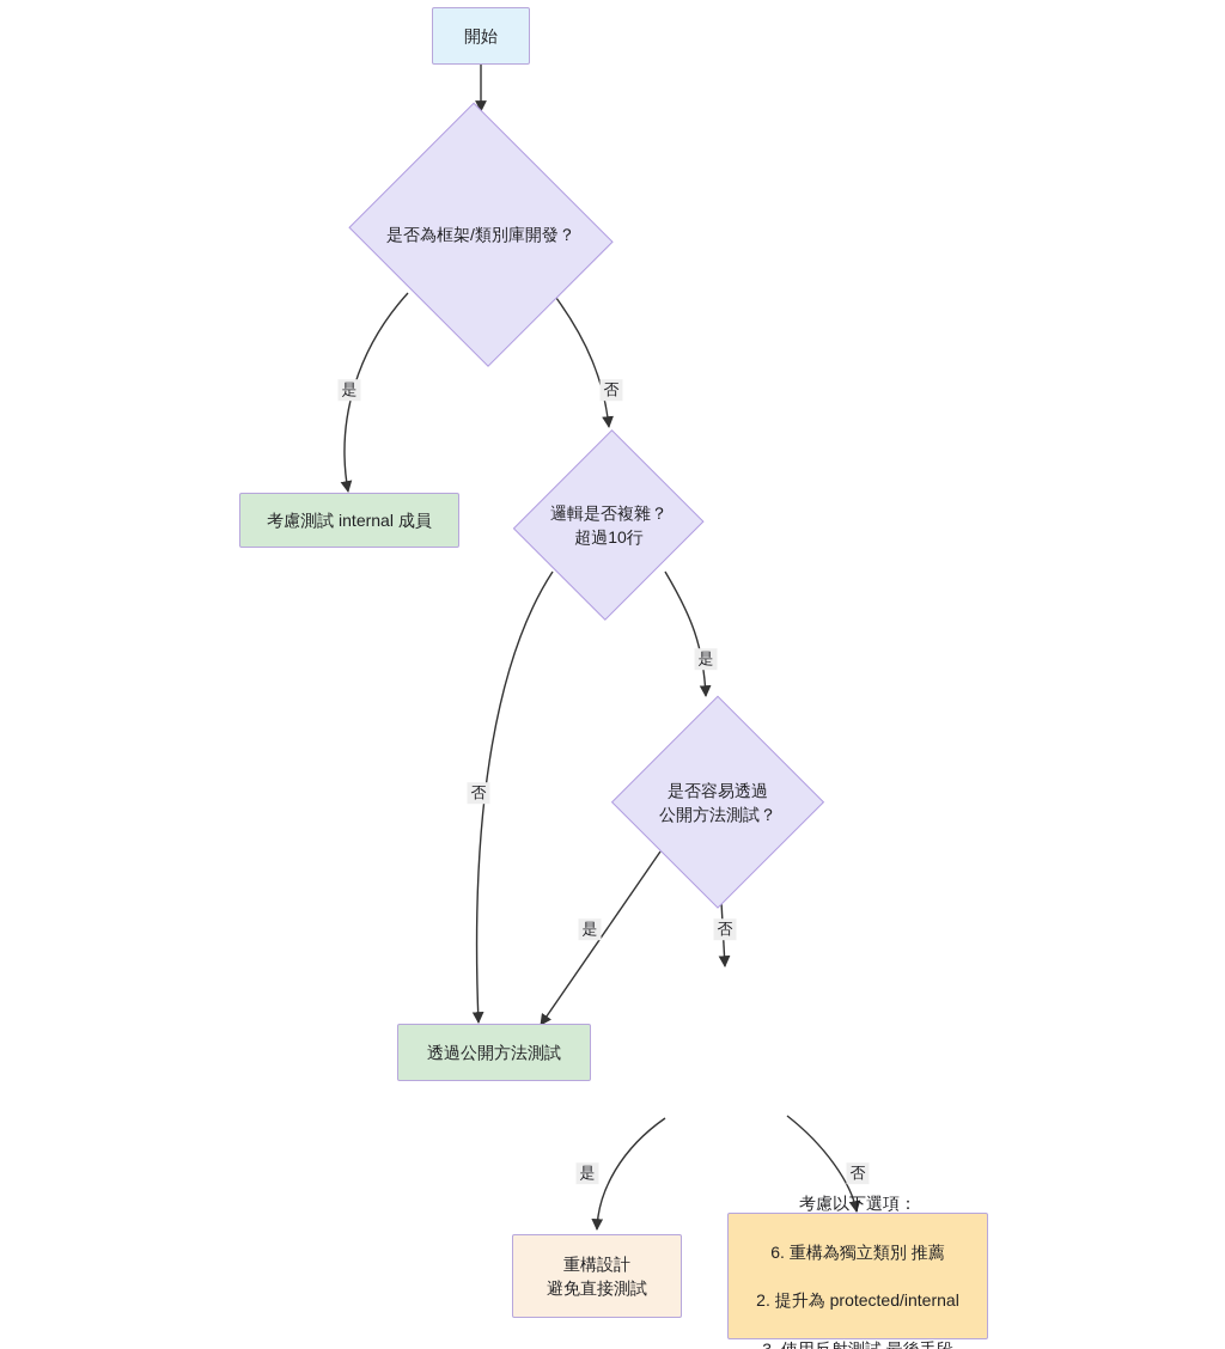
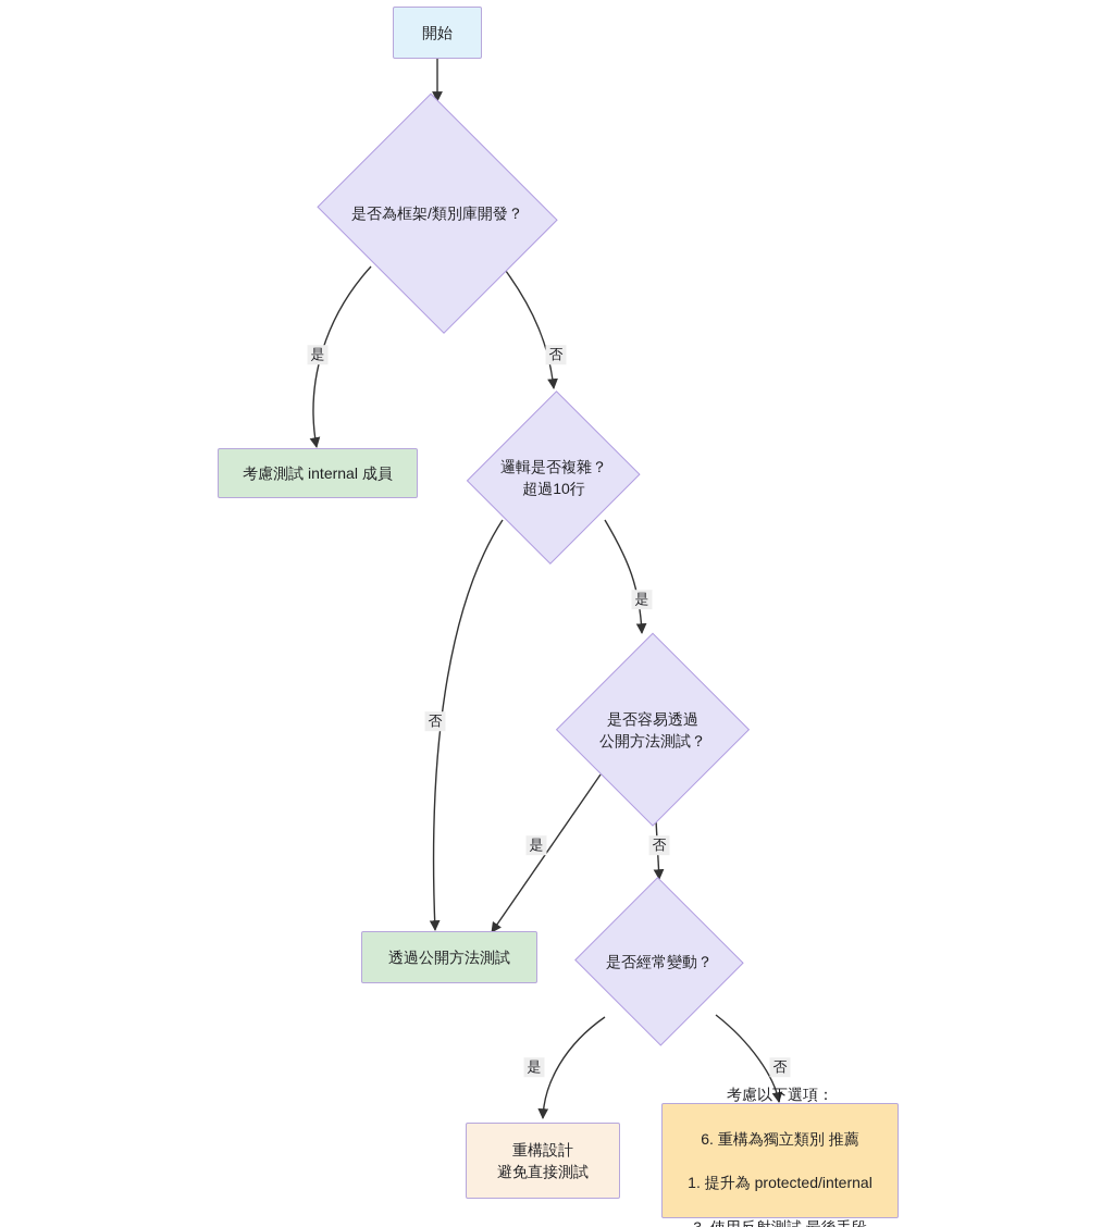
  開始
  是否為框架/類別庫開發？
  考慮測試 internal 成員
  邏輯是否複雜？
  超過10行
  是否容易透過
  公開方法測試？
  透過公開方法測試
+ 是否經常變動？
  重構設計
  避免直接測試
  考慮以下選項：
  6. 重構為獨立類別 推薦
- 2. 提升為 protected/internal
+ 1. 提升為 protected/internal
  是
  否
  否
  是
  是
  否
  是
  否
